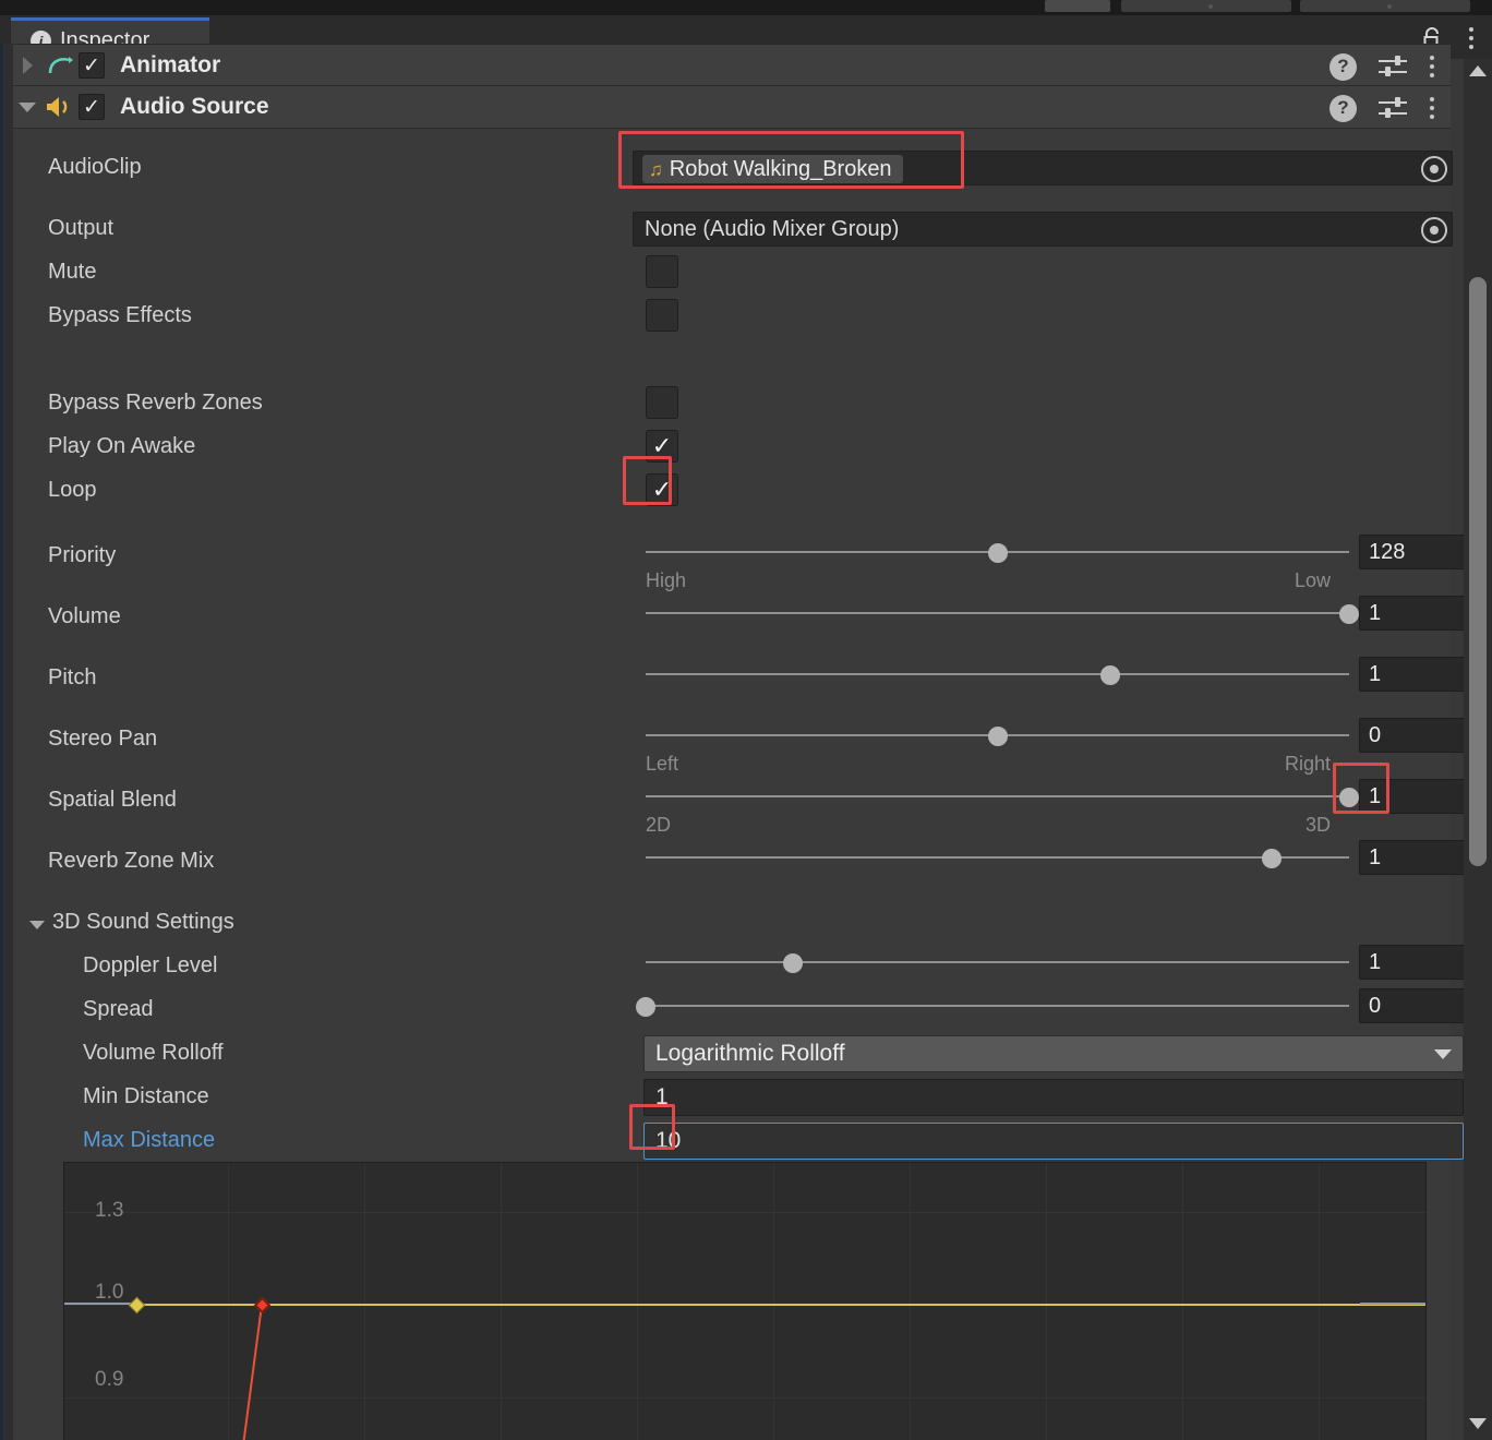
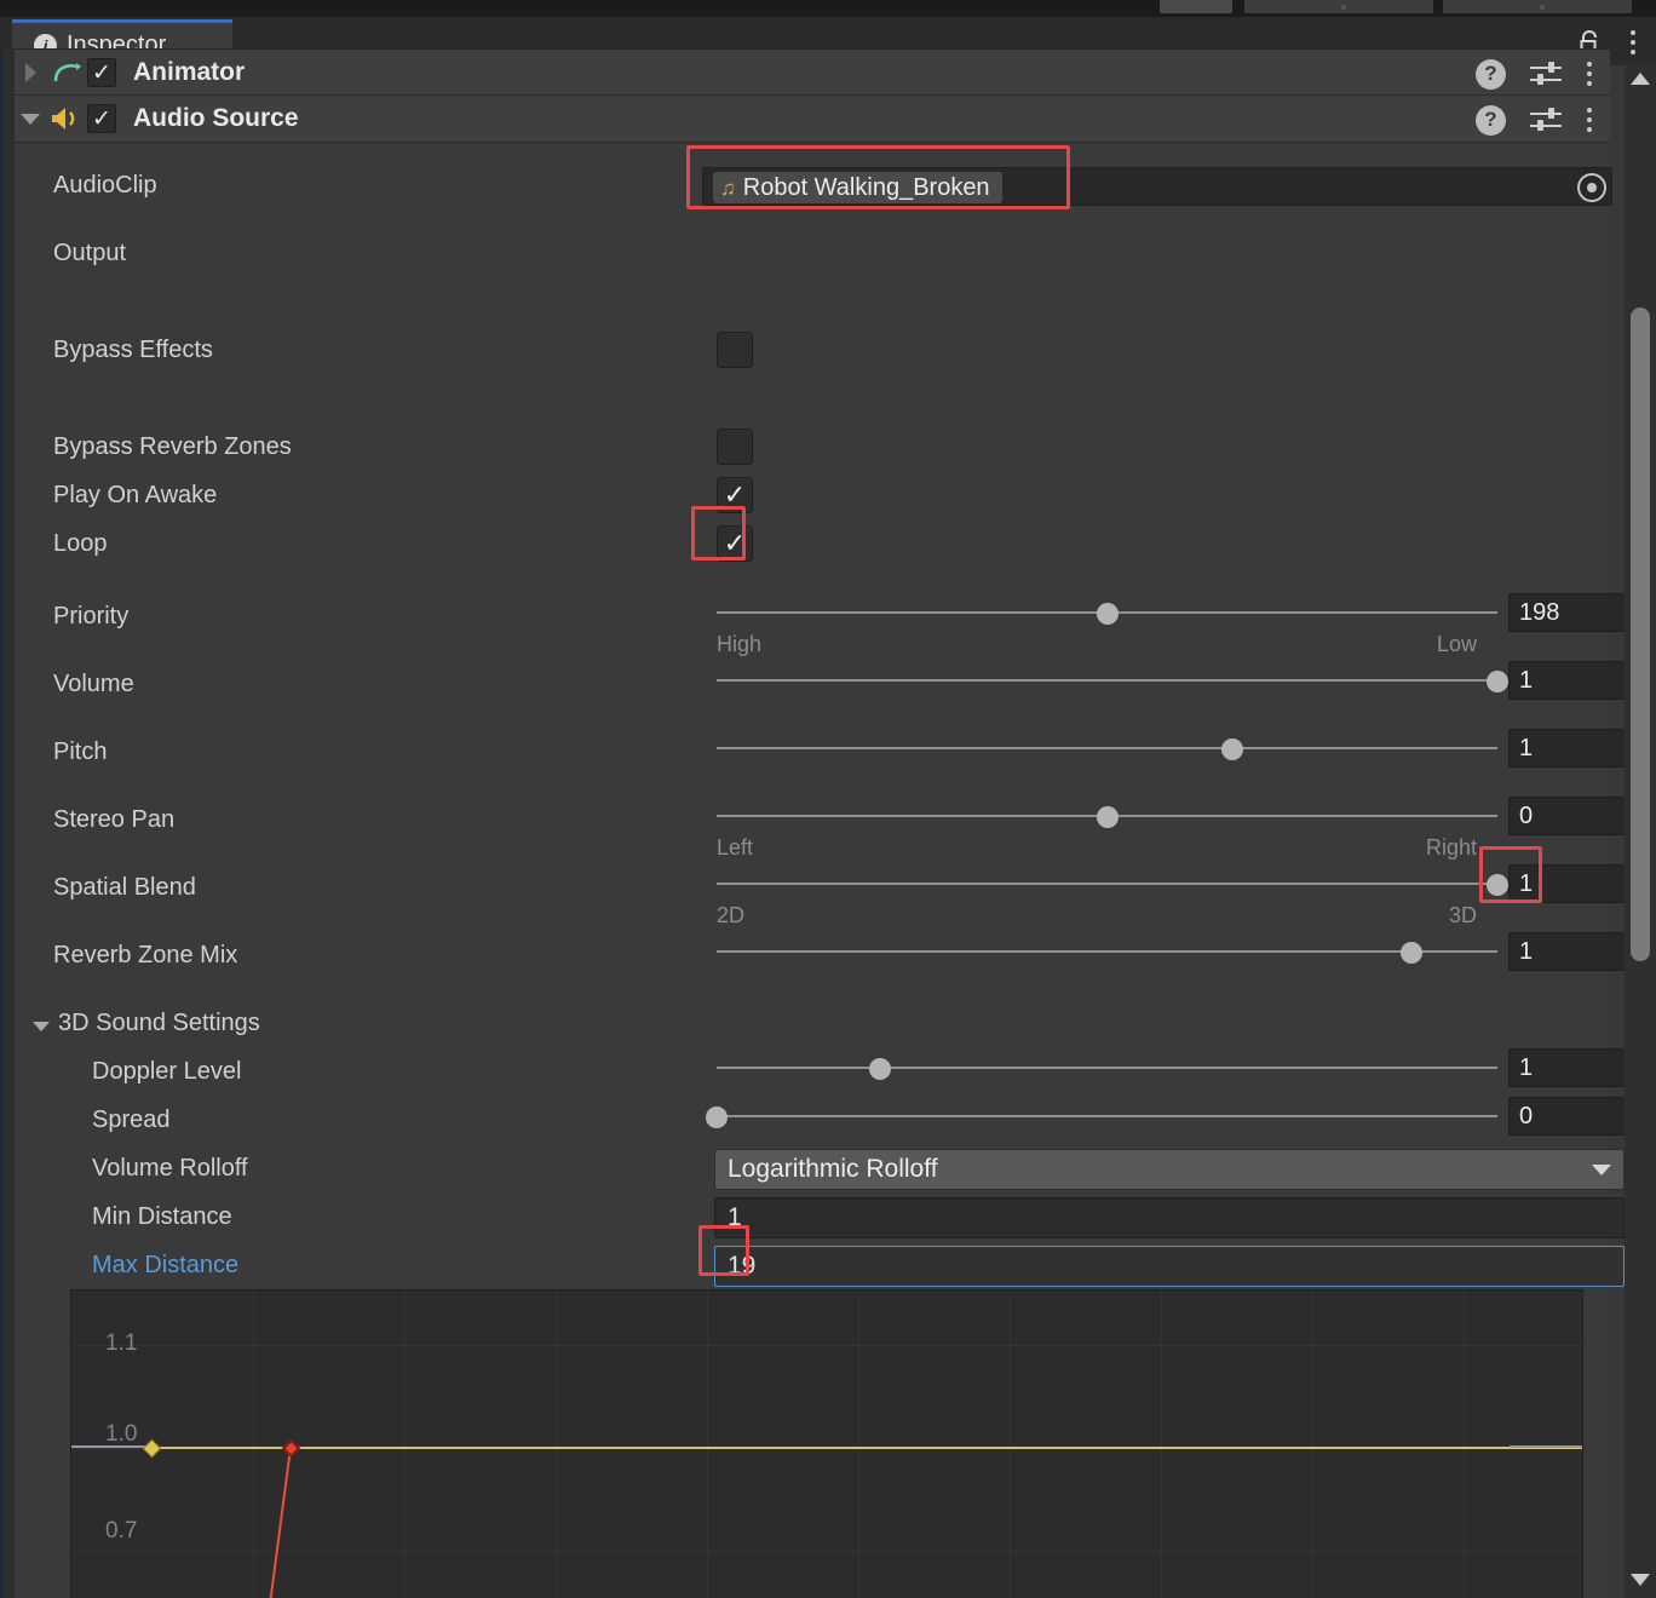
  i
  Inspector
  ✓
  Animator
  ?
  ✓
  Audio Source
  ?
  AudioClip
  ♫
  Robot Walking_Broken
  Output
- None (Audio Mixer Group)
- Mute
  Bypass Effects
  Bypass Reverb Zones
  Play On Awake
  ✓
  Loop
  ✓
  Priority
  High
  Low
- 128
+ 198
  Volume
  1
  Pitch
  1
  Stereo Pan
  Left
  Right
  0
  Spatial Blend
  2D
  3D
  1
  Reverb Zone Mix
  1
  3D Sound Settings
  Doppler Level
  1
  Spread
  0
  Volume Rolloff
  Logarithmic Rolloff
  Min Distance
  1
  Max Distance
- 10
+ 19
- 1.3
+ 1.1
  1.0
- 0.9
+ 0.7
